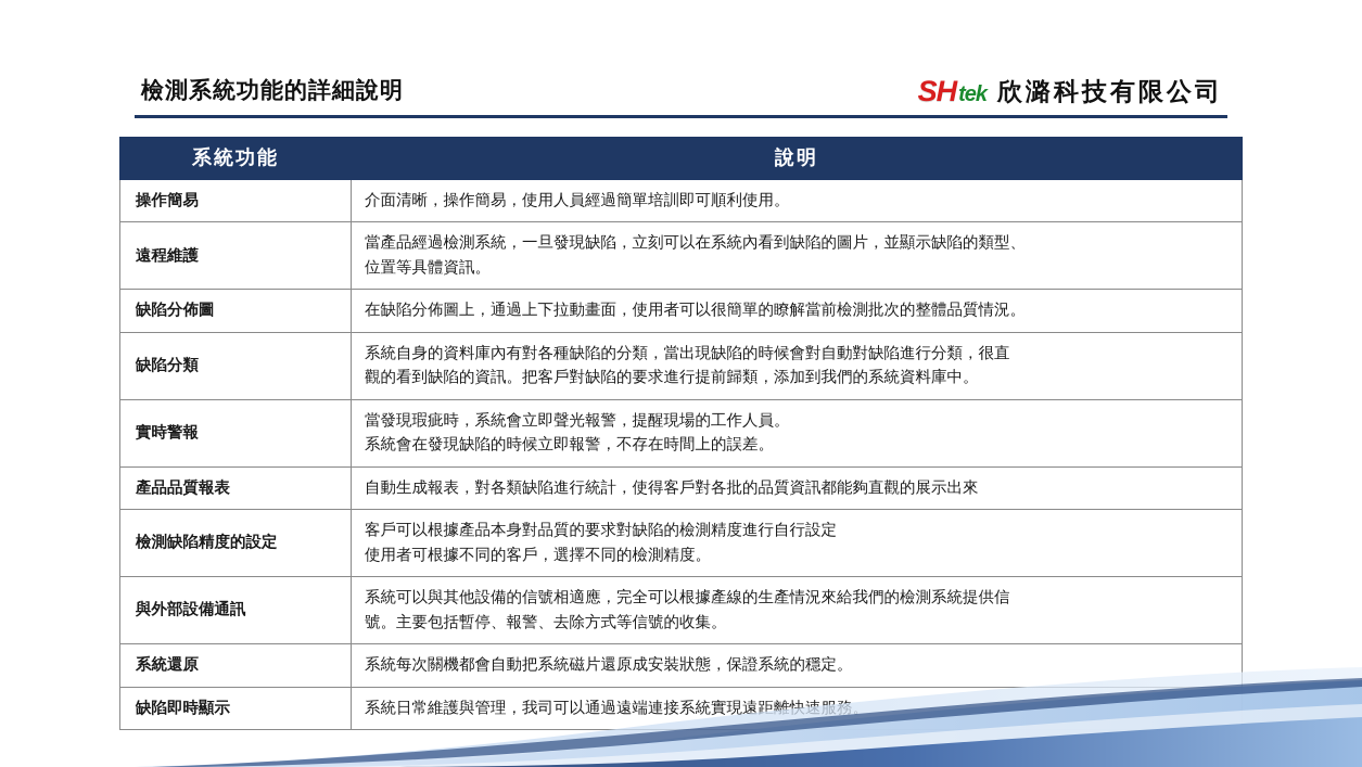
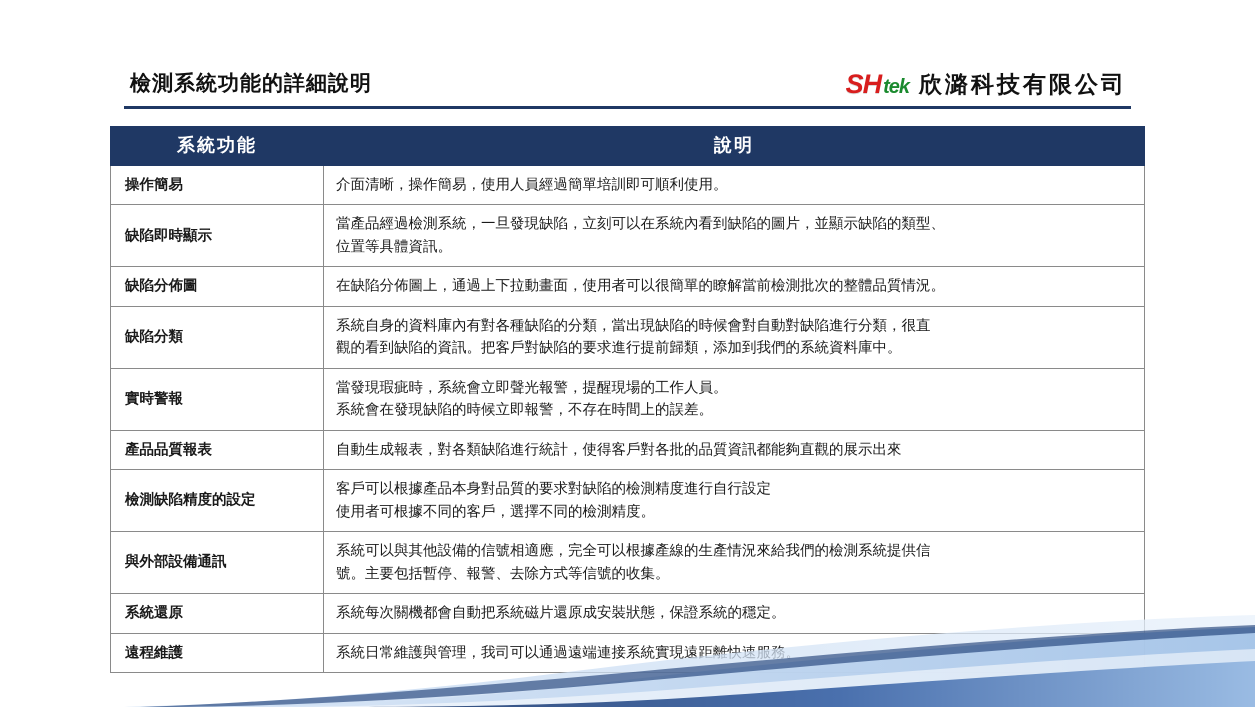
  檢測系統功能的詳細說明
  SH
  tek
  欣潞科技有限公司
  系統功能	說明
  操作簡易	介面清晰，操作簡易，使用人員經過簡單培訓即可順利使用。
- 遠程維護	當產品經過檢測系統，一旦發現缺陷，立刻可以在系統內看到缺陷的圖片，並顯示缺陷的類型、位置等具體資訊。
+ 缺陷即時顯示	當產品經過檢測系統，一旦發現缺陷，立刻可以在系統內看到缺陷的圖片，並顯示缺陷的類型、位置等具體資訊。
  缺陷分佈圖	在缺陷分佈圖上，通過上下拉動畫面，使用者可以很簡單的瞭解當前檢測批次的整體品質情況。
  缺陷分類	系統自身的資料庫內有對各種缺陷的分類，當出現缺陷的時候會對自動對缺陷進行分類，很直觀的看到缺陷的資訊。把客戶對缺陷的要求進行提前歸類，添加到我們的系統資料庫中。
  實時警報	當發現瑕疵時，系統會立即聲光報警，提醒現場的工作人員。系統會在發現缺陷的時候立即報警，不存在時間上的誤差。
  產品品質報表	自動生成報表，對各類缺陷進行統計，使得客戶對各批的品質資訊都能夠直觀的展示出來
  檢測缺陷精度的設定	客戶可以根據產品本身對品質的要求對缺陷的檢測精度進行自行設定使用者可根據不同的客戶，選擇不同的檢測精度。
  與外部設備通訊	系統可以與其他設備的信號相適應，完全可以根據產線的生產情況來給我們的檢測系統提供信號。主要包括暫停、報警、去除方式等信號的收集。
  系統還原	系統每次關機都會自動把系統磁片還原成安裝狀態，保證系統的穩定。
- 缺陷即時顯示	系統日常維護與管理，我司可以通過遠端連接系統實現遠距離快速服務。
+ 遠程維護	系統日常維護與管理，我司可以通過遠端連接系統實現遠距離快速服務。
